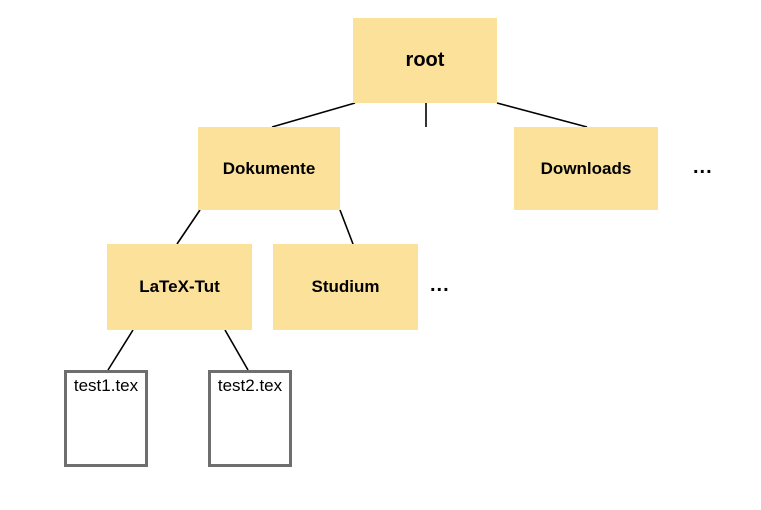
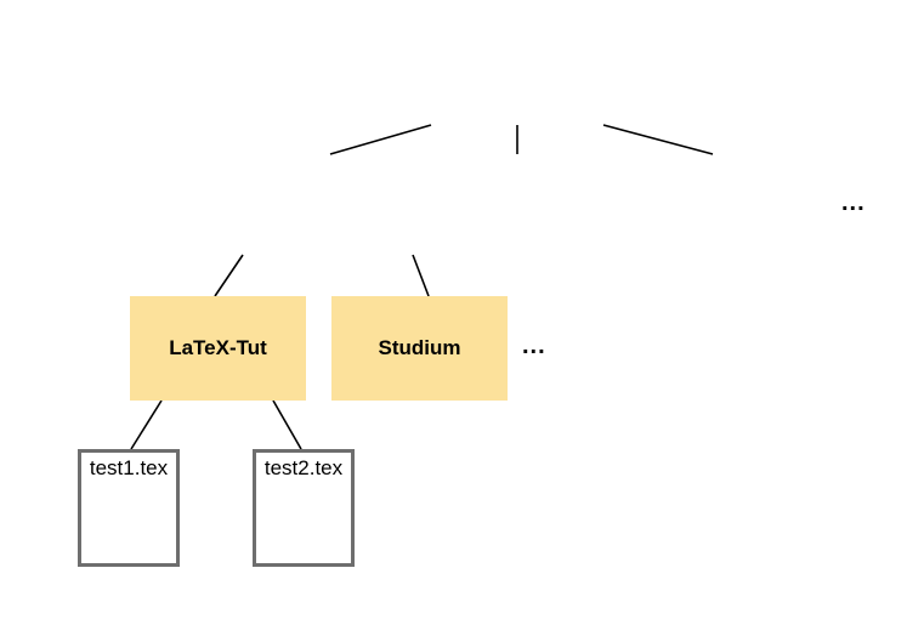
- root
- Dokumente
- Downloads
  ...
  LaTeX-Tut
  Studium
  ...
  test1.tex
  test2.tex
